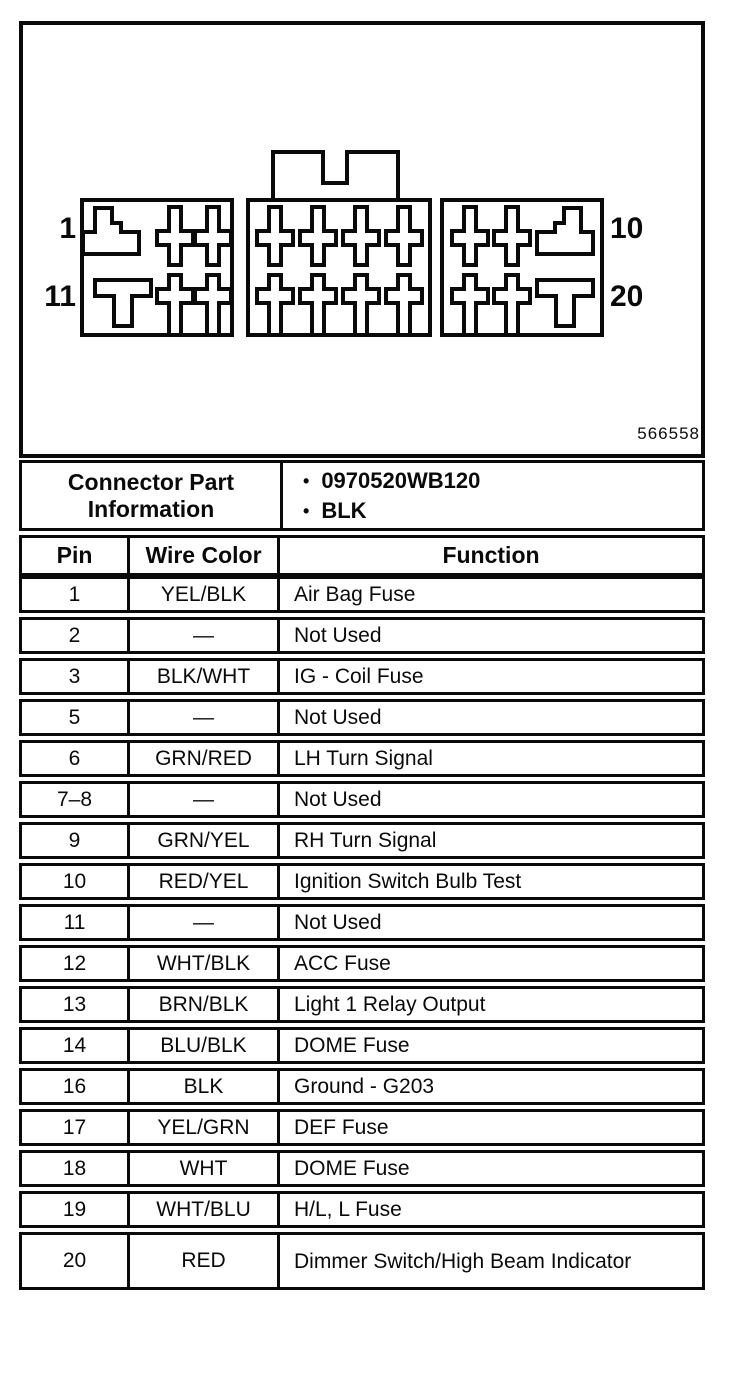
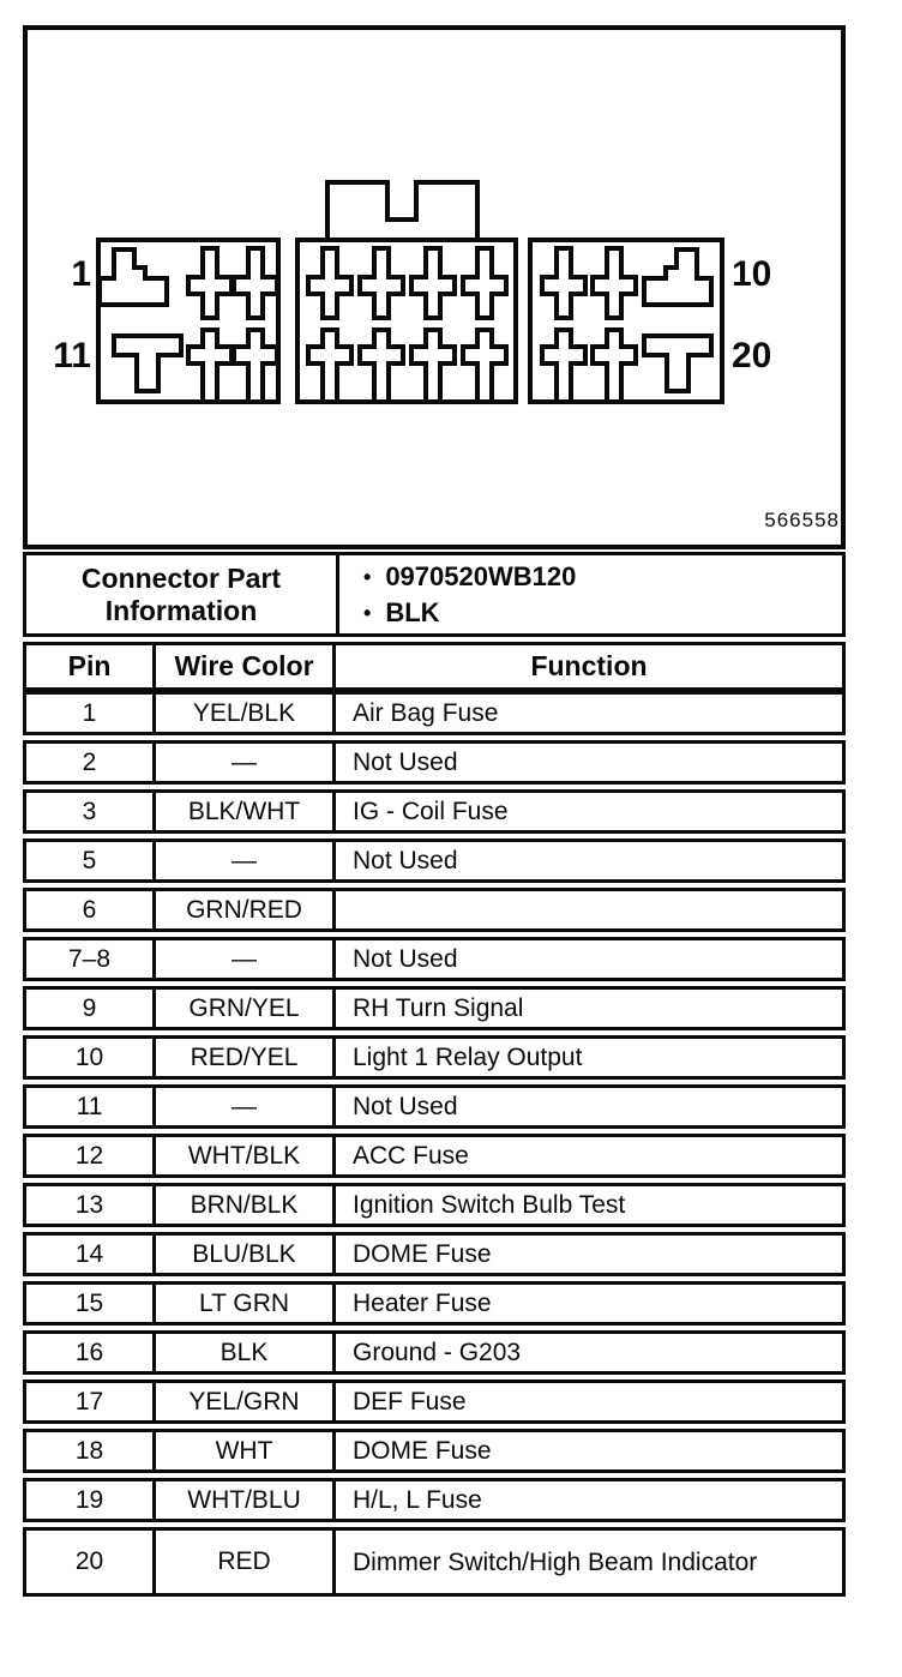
  1
  11
  10
  20
  566558
  Connector Part Information
  •
  0970520WB120
  •
  BLK
  Pin
  Wire Color
  Function
  1
  YEL/BLK
  Air Bag Fuse
  2
  —
  Not Used
  3
  BLK/WHT
  IG - Coil Fuse
  5
  —
  Not Used
  6
  GRN/RED
- LH Turn Signal
  7–8
  —
  Not Used
  9
  GRN/YEL
  RH Turn Signal
  10
  RED/YEL
- Ignition Switch Bulb Test
+ Light 1 Relay Output
  11
  —
  Not Used
  12
  WHT/BLK
  ACC Fuse
  13
  BRN/BLK
- Light 1 Relay Output
+ Ignition Switch Bulb Test
  14
  BLU/BLK
  DOME Fuse
+ 15
+ LT GRN
+ Heater Fuse
  16
  BLK
  Ground - G203
  17
  YEL/GRN
  DEF Fuse
  18
  WHT
  DOME Fuse
  19
  WHT/BLU
  H/L, L Fuse
  20
  RED
  Dimmer Switch/High Beam Indicator
